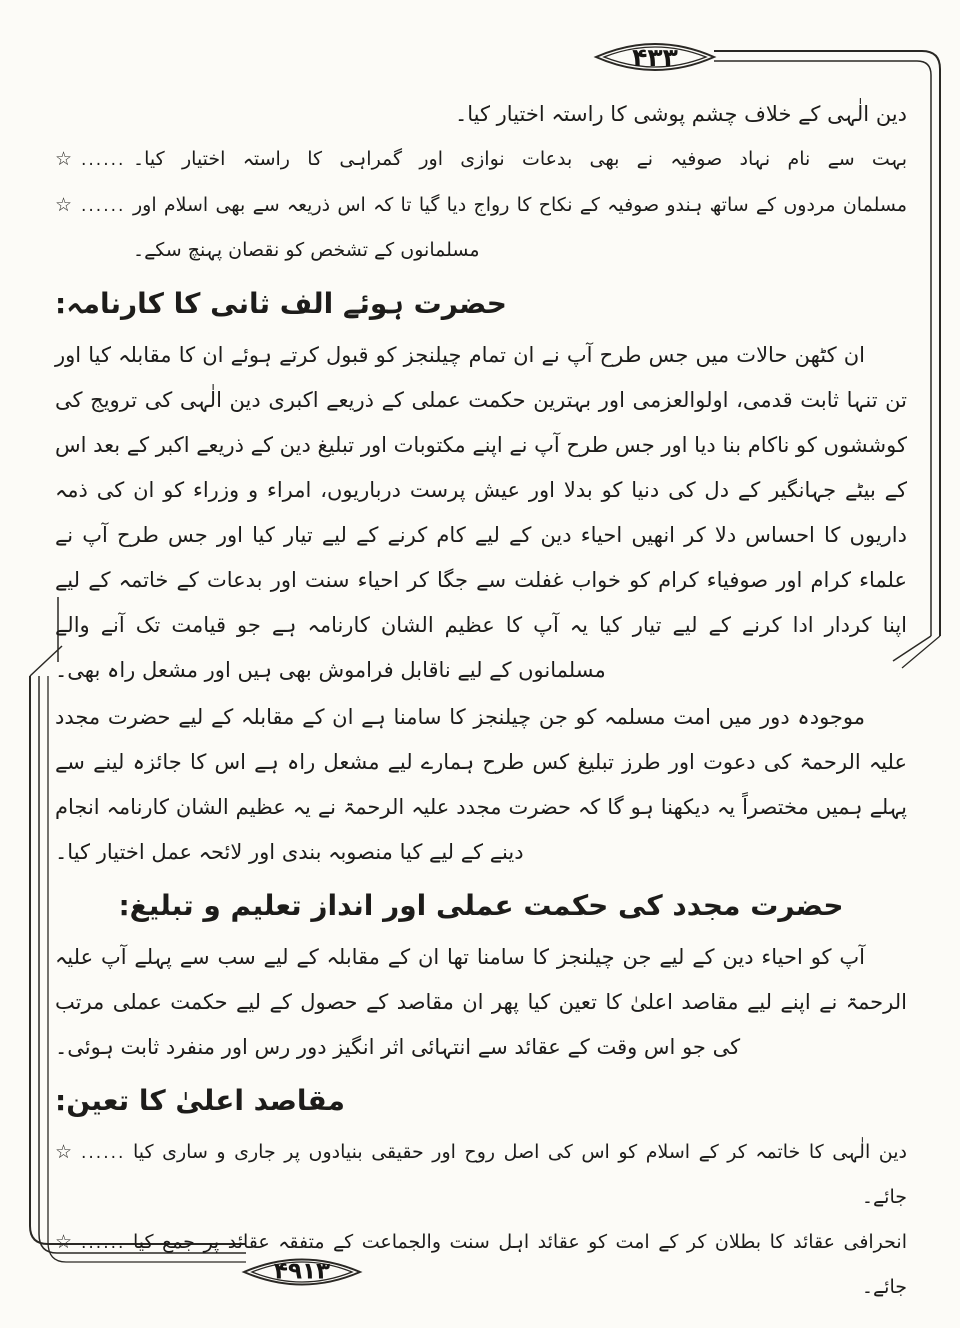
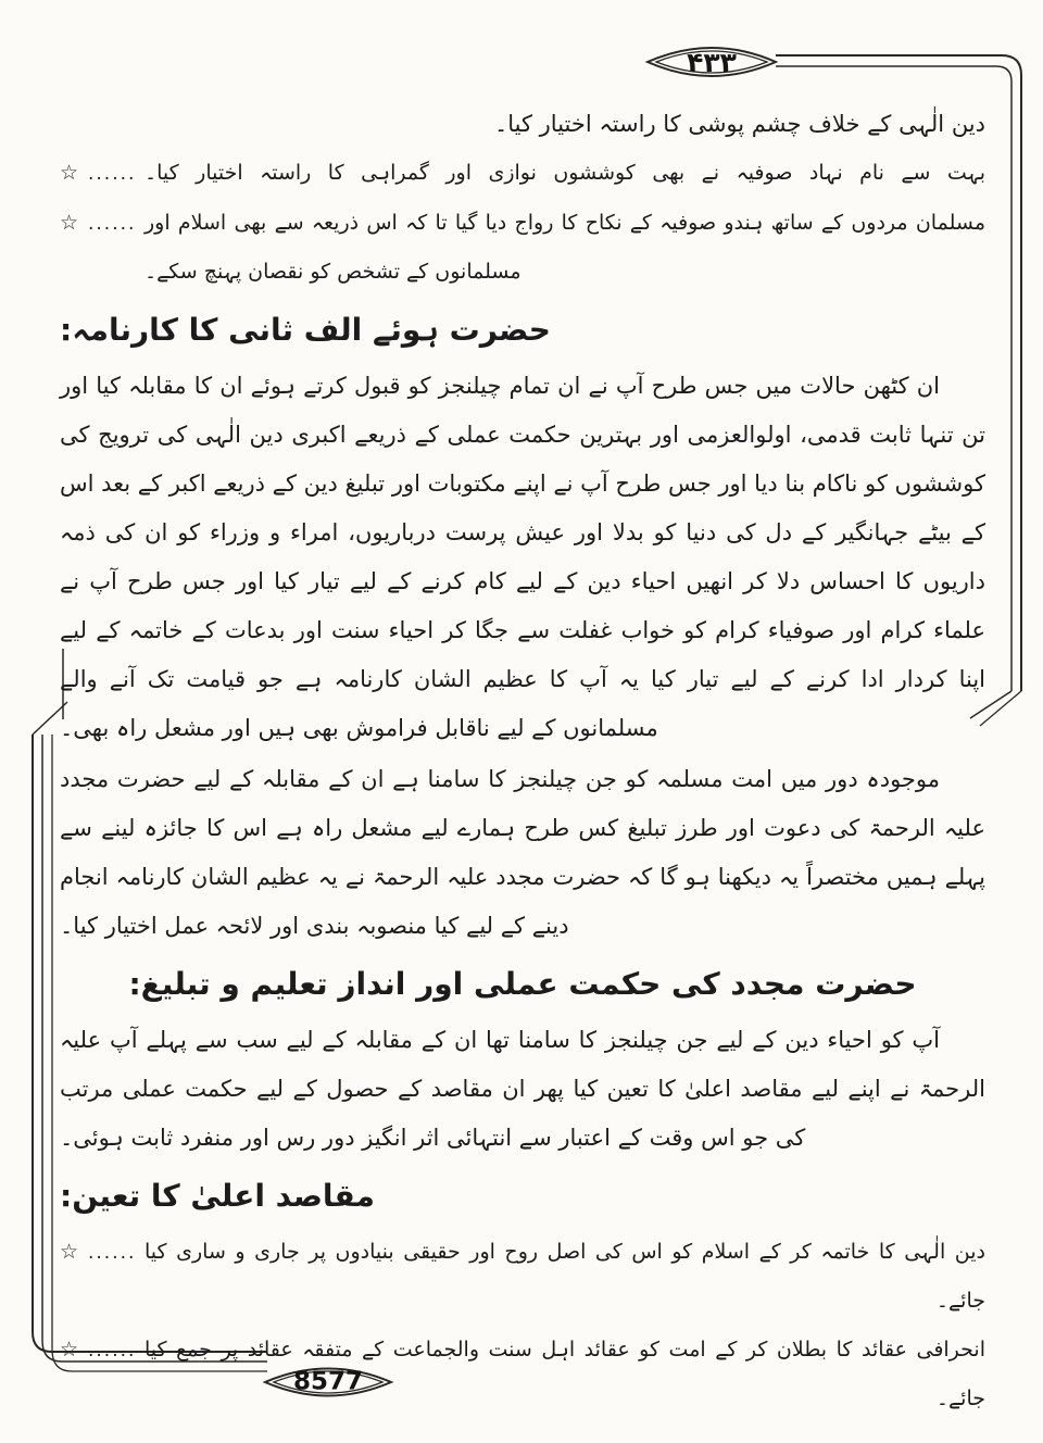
  ۴۳۳
- ۴۹۱۳
+ 8577
  دین الٰہی کے خلاف چشم پوشی کا راستہ اختیار کیا۔
  ☆
  ......
- بہت سے نام نہاد صوفیہ نے بھی بدعات نوازی اور گمراہی کا راستہ اختیار کیا۔
+ بہت سے نام نہاد صوفیہ نے بھی کوششوں نوازی اور گمراہی کا راستہ اختیار کیا۔
  ☆
  ......
  مسلمان مردوں کے ساتھ ہندو صوفیہ کے نکاح کا رواج دیا گیا تا کہ اس ذریعہ سے بھی اسلام اور مسلمانوں کے تشخص کو نقصان پہنچ سکے۔
  حضرت ہوئے الف ثانی کا کارنامہ:
  ان کٹھن حالات میں جس طرح آپ نے ان تمام چیلنجز کو قبول کرتے ہوئے ان کا مقابلہ کیا اور تن تنہا ثابت قدمی، اولوالعزمی اور بہترین حکمت عملی کے ذریعے اکبری دین الٰہی کی ترویج کی کوششوں کو ناکام بنا دیا اور جس طرح آپ نے اپنے مکتوبات اور تبلیغ دین کے ذریعے اکبر کے بعد اس کے بیٹے جہانگیر کے دل کی دنیا کو بدلا اور عیش پرست درباریوں، امراء و وزراء کو ان کی ذمہ داریوں کا احساس دلا کر انھیں احیاء دین کے لیے کام کرنے کے لیے تیار کیا اور جس طرح آپ نے علماء کرام اور صوفیاء کرام کو خواب غفلت سے جگا کر احیاء سنت اور بدعات کے خاتمہ کے لیے اپنا کردار ادا کرنے کے لیے تیار کیا یہ آپ کا عظیم الشان کارنامہ ہے جو قیامت تک آنے والے مسلمانوں کے لیے ناقابل فراموش بھی ہیں اور مشعل راہ بھی۔
  موجودہ دور میں امت مسلمہ کو جن چیلنجز کا سامنا ہے ان کے مقابلہ کے لیے حضرت مجدد علیہ الرحمۃ کی دعوت اور طرز تبلیغ کس طرح ہمارے لیے مشعل راہ ہے اس کا جائزہ لینے سے پہلے ہمیں مختصراً یہ دیکھنا ہو گا کہ حضرت مجدد علیہ الرحمۃ نے یہ عظیم الشان کارنامہ انجام دینے کے لیے کیا منصوبہ بندی اور لائحہ عمل اختیار کیا۔
  حضرت مجدد کی حکمت عملی اور انداز تعلیم و تبلیغ:
- آپ کو احیاء دین کے لیے جن چیلنجز کا سامنا تھا ان کے مقابلہ کے لیے سب سے پہلے آپ علیہ الرحمۃ نے اپنے لیے مقاصد اعلیٰ کا تعین کیا پھر ان مقاصد کے حصول کے لیے حکمت عملی مرتب کی جو اس وقت کے عقائد سے انتہائی اثر انگیز دور رس اور منفرد ثابت ہوئی۔
+ آپ کو احیاء دین کے لیے جن چیلنجز کا سامنا تھا ان کے مقابلہ کے لیے سب سے پہلے آپ علیہ الرحمۃ نے اپنے لیے مقاصد اعلیٰ کا تعین کیا پھر ان مقاصد کے حصول کے لیے حکمت عملی مرتب کی جو اس وقت کے اعتبار سے انتہائی اثر انگیز دور رس اور منفرد ثابت ہوئی۔
  مقاصد اعلیٰ کا تعین:
  ☆
  ......
  دین الٰہی کا خاتمہ کر کے اسلام کو اس کی اصل روح اور حقیقی بنیادوں پر جاری و ساری کیا جائے۔
  ☆
  ......
  انحرافی عقائد کا بطلان کر کے امت کو عقائد اہل سنت والجماعت کے متفقہ عقائد پر جمع کیا جائے۔
